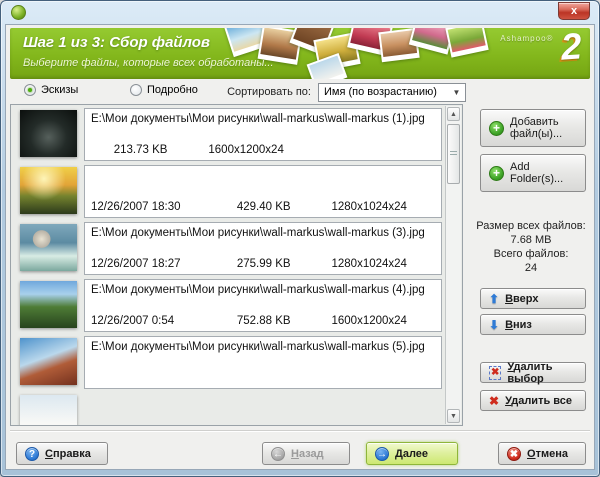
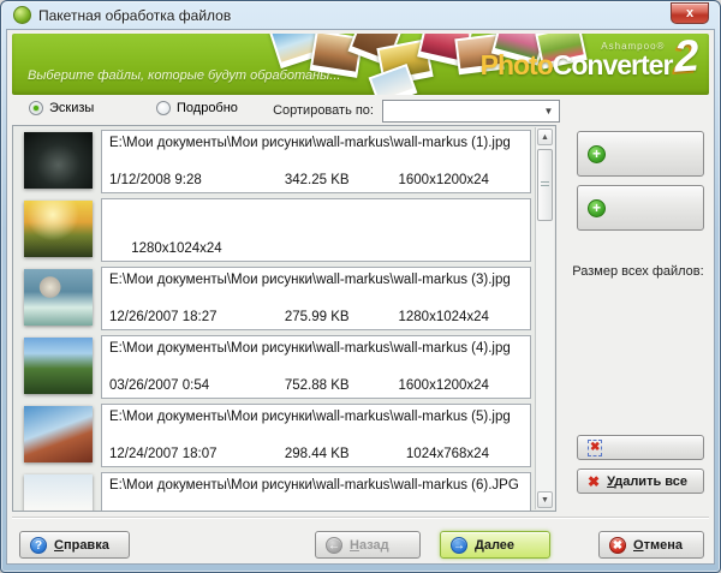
+ Пакетная обработка файлов
  x
- Шаг 1 из 3: Сбор файлов
- Выберите файлы, которые всех обработаны...
+ Выберите файлы, которые будут обработаны...
  Ashampoo®
+ PhotoConverter
  Эскизы
  Подробно
  Сортировать по:
- Имя (по возрастанию)
  ▼
  E:\Мои документы\Мои рисунки\wall-markus\wall-markus (1).jpg
+ 1/12/2008 9:28
- 213.73 KB
+ 342.25 KB
  1600x1200x24
- 12/26/2007 18:30
- 429.40 KB
  1280x1024x24
  E:\Мои документы\Мои рисунки\wall-markus\wall-markus (3).jpg
  12/26/2007 18:27
  275.99 KB
  1280x1024x24
  E:\Мои документы\Мои рисунки\wall-markus\wall-markus (4).jpg
- 12/26/2007 0:54
+ 03/26/2007 0:54
  752.88 KB
  1600x1200x24
  E:\Мои документы\Мои рисунки\wall-markus\wall-markus (5).jpg
+ 12/24/2007 18:07
+ 298.44 KB
+ 1024x768x24
+ E:\Мои документы\Мои рисунки\wall-markus\wall-markus (6).JPG
  +
- Добавить файл(ы)...
  +
- Add Folder(s)...
  Размер всех файлов:
- 7.68 MB
- Всего файлов:
- 24
- ⬆
- Вверх
- ⬇
- Вниз
  ✖
- Удалить выбор
  ✖
  Удалить все
  ?
  Справка
  ←
  Назад
  →
  Далее
  ✖
  Отмена
